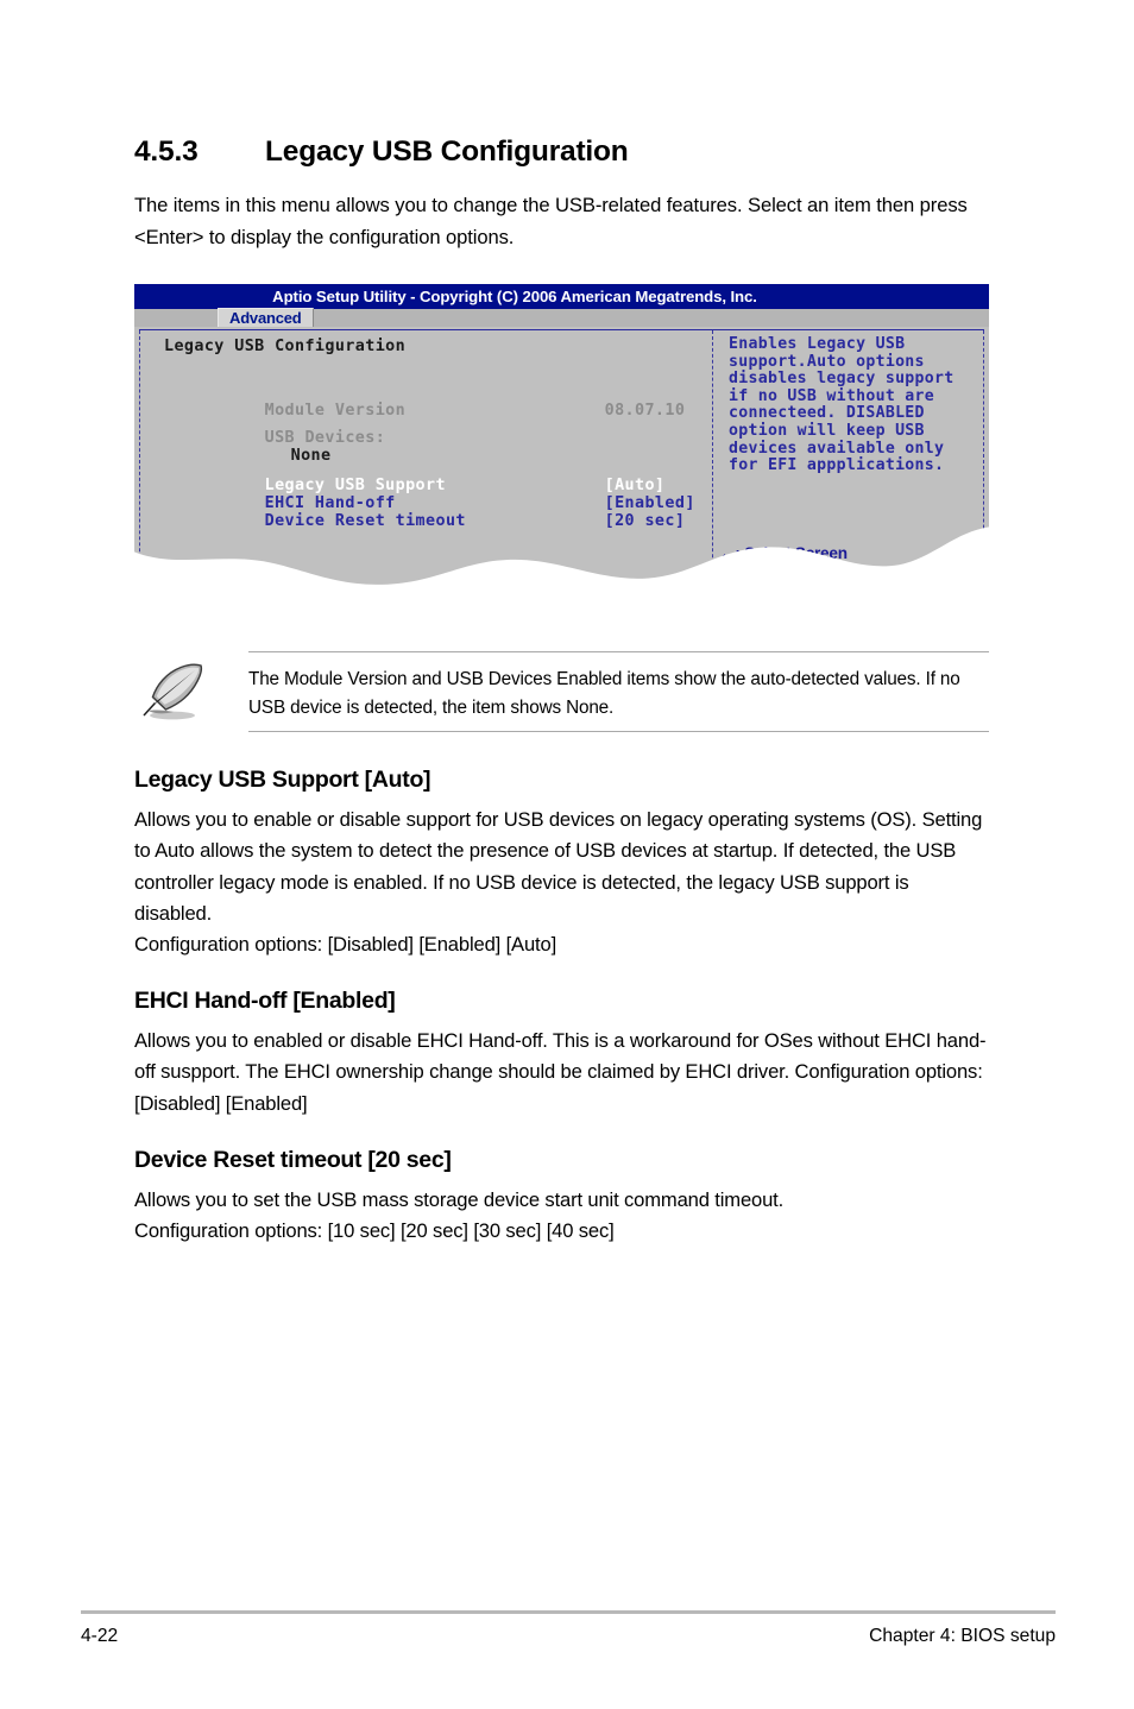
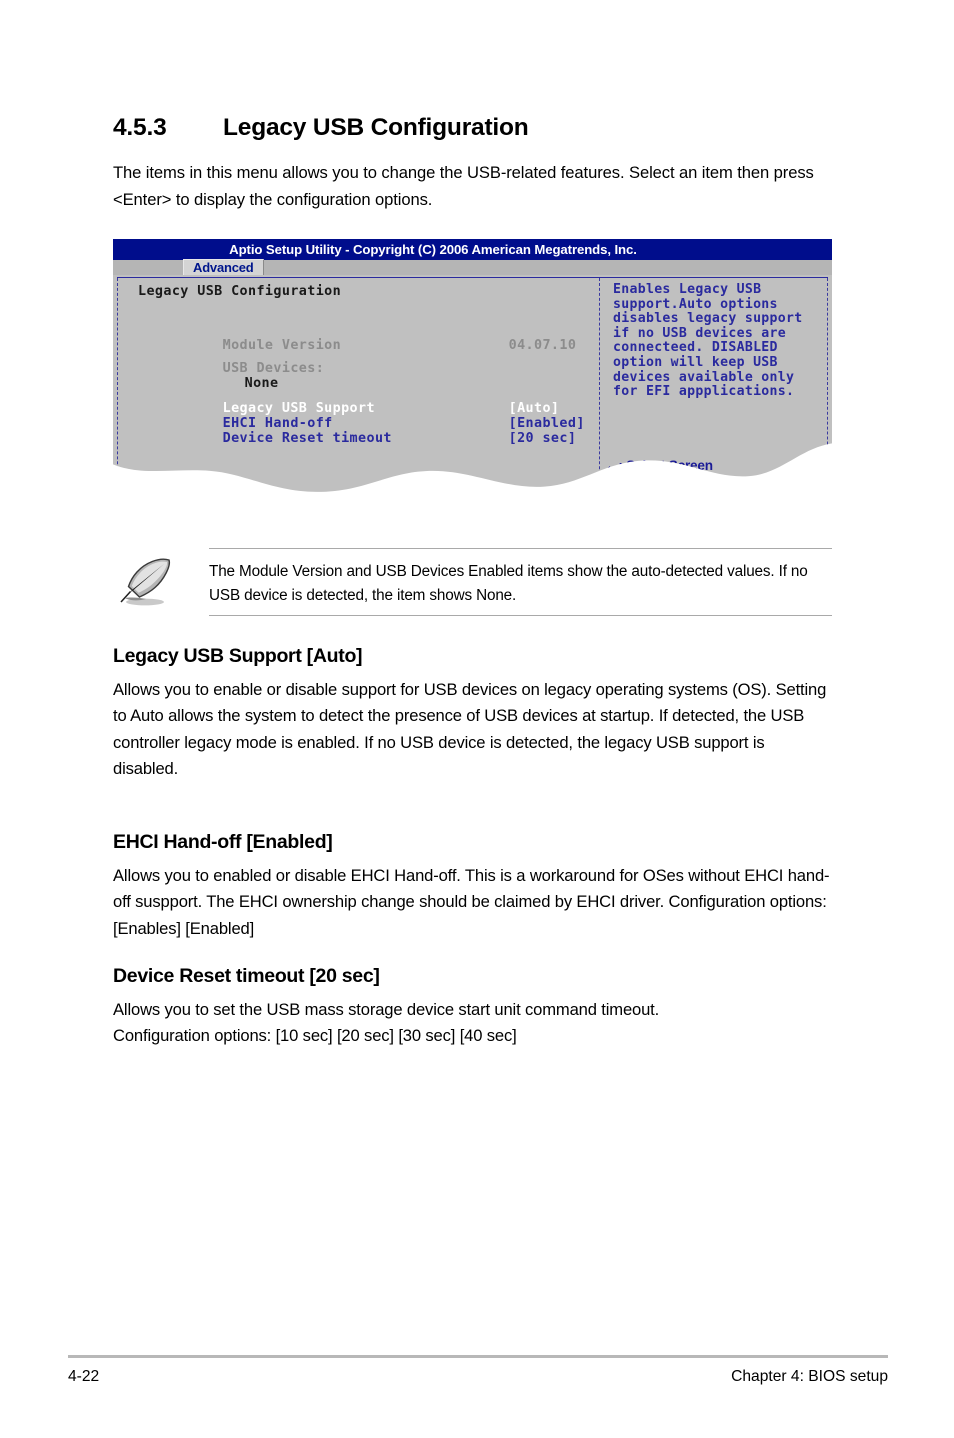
  4.5.3
  Legacy USB Configuration
  The items in this menu allows you to change the USB-related features. Select an item then press <Enter> to display the configuration options.
  Aptio Setup Utility - Copyright (C) 2006 American Megatrends, Inc.
  Advanced
  Legacy USB Configuration
- Module Version 08.07.10
+ Module Version 04.07.10
  USB Devices:
  None
  Legacy USB Support [Auto]
  EHCI Hand-off [Enabled]
  Device Reset timeout [20 sec]
- Enables Legacy USB support.Auto options disables legacy support if no USB without are connecteed. DISABLED option will keep USB devices available only for EFI appplications.
+ Enables Legacy USB support.Auto options disables legacy support if no USB devices are connecteed. DISABLED option will keep USB devices available only for EFI appplications.
  The Module Version and USB Devices Enabled items show the auto-detected values. If no USB device is detected, the item shows None.
  Legacy USB Support [Auto]
  Allows you to enable or disable support for USB devices on legacy operating systems (OS). Setting to Auto allows the system to detect the presence of USB devices at startup. If detected, the USB controller legacy mode is enabled. If no USB device is detected, the legacy USB support is disabled.
- Configuration options: [Disabled] [Enabled] [Auto]
  EHCI Hand-off [Enabled]
- Allows you to enabled or disable EHCI Hand-off. This is a workaround for OSes without EHCI hand-off suspport. The EHCI ownership change should be claimed by EHCI driver. Configuration options: [Disabled] [Enabled]
+ Allows you to enabled or disable EHCI Hand-off. This is a workaround for OSes without EHCI hand-off suspport. The EHCI ownership change should be claimed by EHCI driver. Configuration options: [Enables] [Enabled]
  Device Reset timeout [20 sec]
  Allows you to set the USB mass storage device start unit command timeout.
  Configuration options: [10 sec] [20 sec] [30 sec] [40 sec]
  4-22
  Chapter 4: BIOS setup
